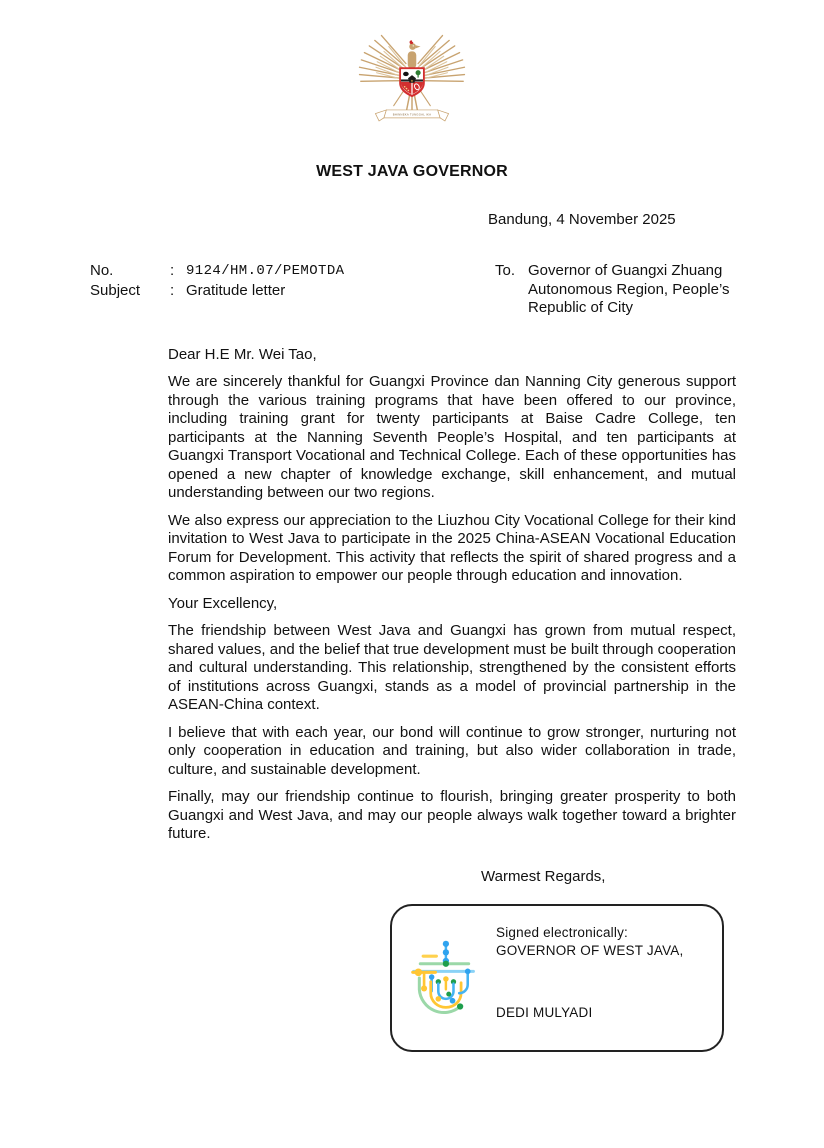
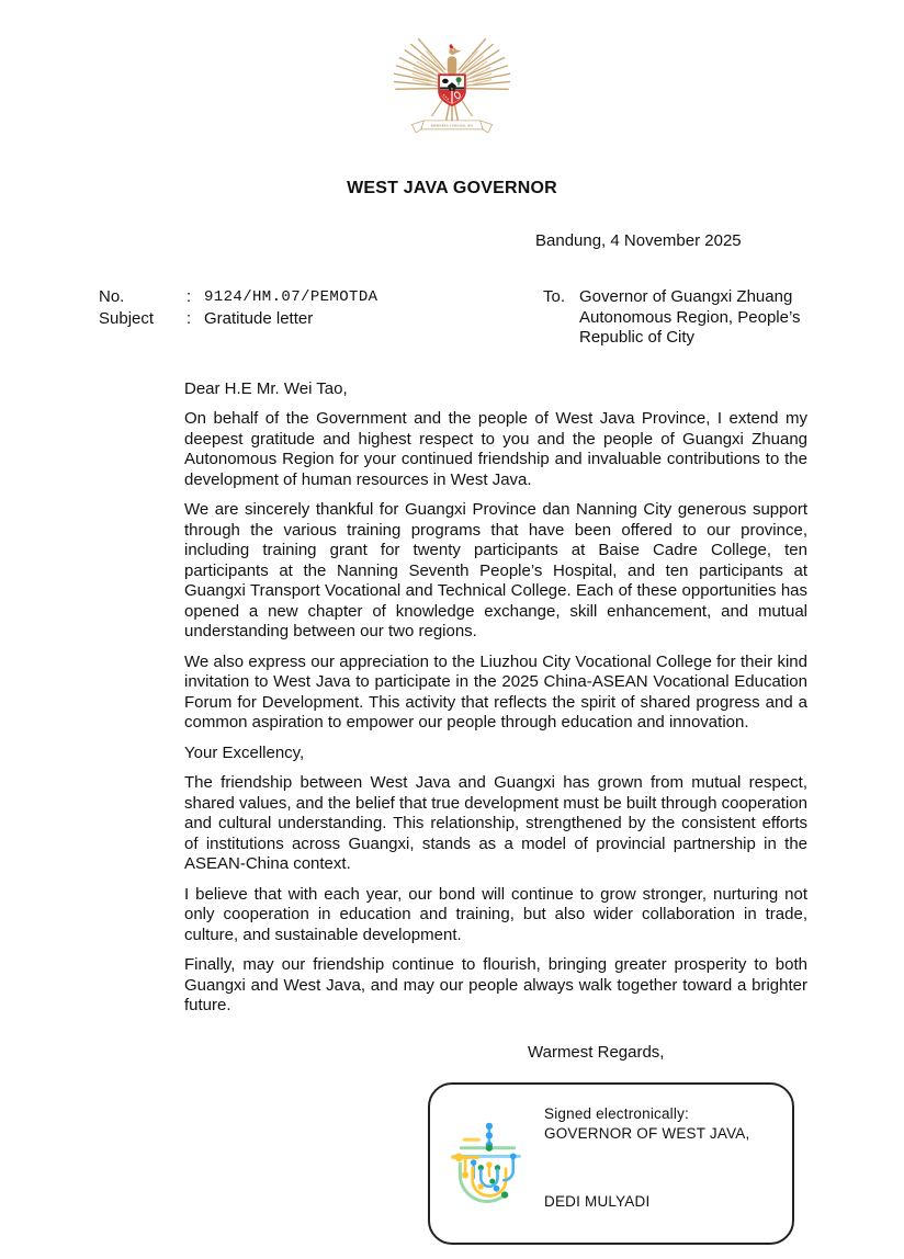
  WEST JAVA GOVERNOR
  Bandung, 4 November 2025
  No.
  :
  9124/HM.07/PEMOTDA
  Subject
  :
  Gratitude letter
  To.
  Governor of Guangxi Zhuang Autonomous Region, People’s Republic of City
  Dear H.E Mr. Wei Tao,
+ On behalf of the Government and the people of West Java Province, I extend my deepest gratitude and highest respect to you and the people of Guangxi Zhuang Autonomous Region for your continued friendship and invaluable contributions to the development of human resources in West Java.
  We are sincerely thankful for Guangxi Province dan Nanning City generous support through the various training programs that have been offered to our province, including training grant for twenty participants at Baise Cadre College, ten participants at the Nanning Seventh People’s Hospital, and ten participants at Guangxi Transport Vocational and Technical College. Each of these opportunities has opened a new chapter of knowledge exchange, skill enhancement, and mutual understanding between our two regions.
  We also express our appreciation to the Liuzhou City Vocational College for their kind invitation to West Java to participate in the 2025 China-ASEAN Vocational Education Forum for Development. This activity that reflects the spirit of shared progress and a common aspiration to empower our people through education and innovation.
  Your Excellency,
  The friendship between West Java and Guangxi has grown from mutual respect, shared values, and the belief that true development must be built through cooperation and cultural understanding. This relationship, strengthened by the consistent efforts of institutions across Guangxi, stands as a model of provincial partnership in the ASEAN-China context.
  I believe that with each year, our bond will continue to grow stronger, nurturing not only cooperation in education and training, but also wider collaboration in trade, culture, and sustainable development.
  Finally, may our friendship continue to flourish, bringing greater prosperity to both Guangxi and West Java, and may our people always walk together toward a brighter future.
  Warmest Regards,
  Signed electronically:
  GOVERNOR OF WEST JAVA,
  DEDI MULYADI
